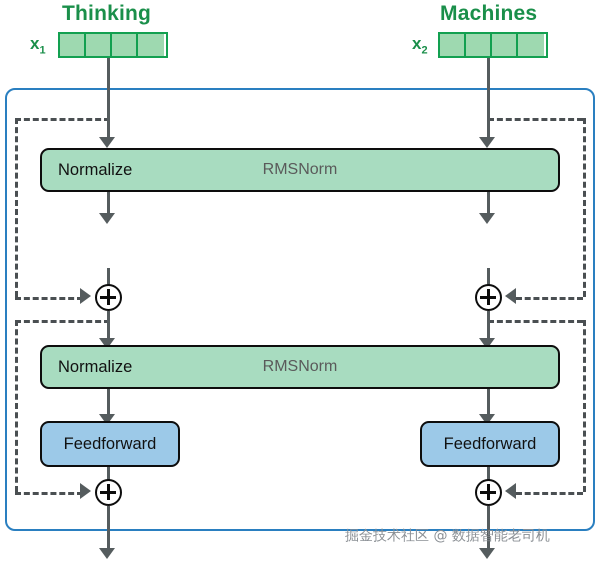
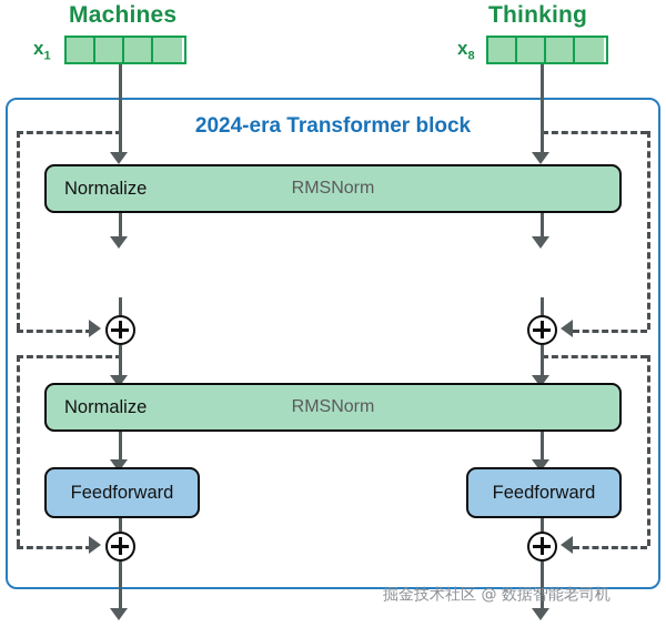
- Thinking
+ Machines
  x1
- Machines
+ Thinking
- x2
+ x8
+ 2024-era Transformer block
  Normalize
  RMSNorm
  Normalize
  RMSNorm
  Feedforward
  Feedforward
  掘金技术社区 @ 数据智能老司机
